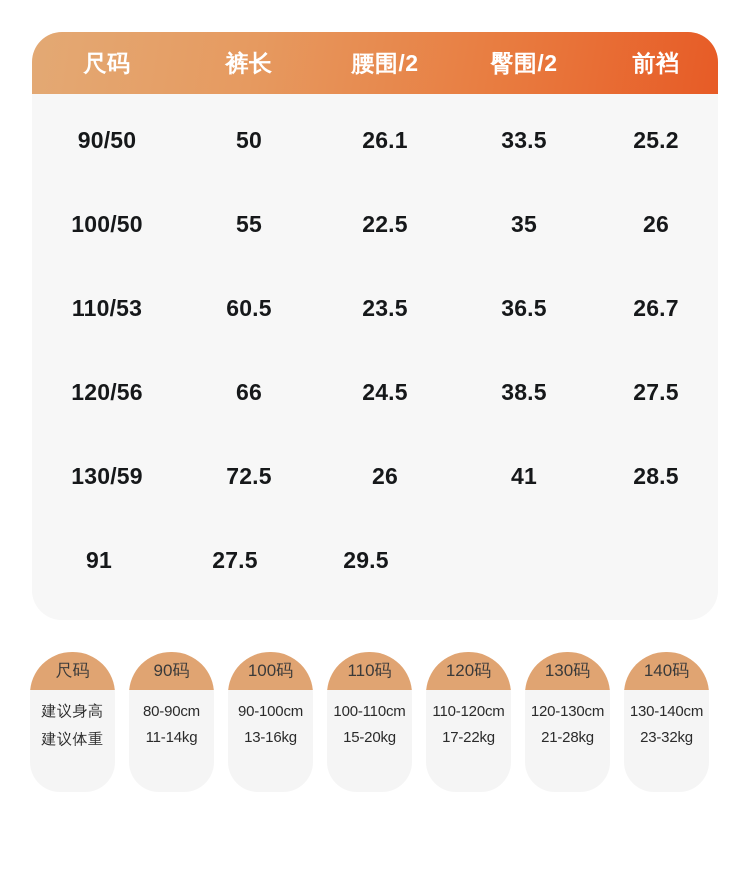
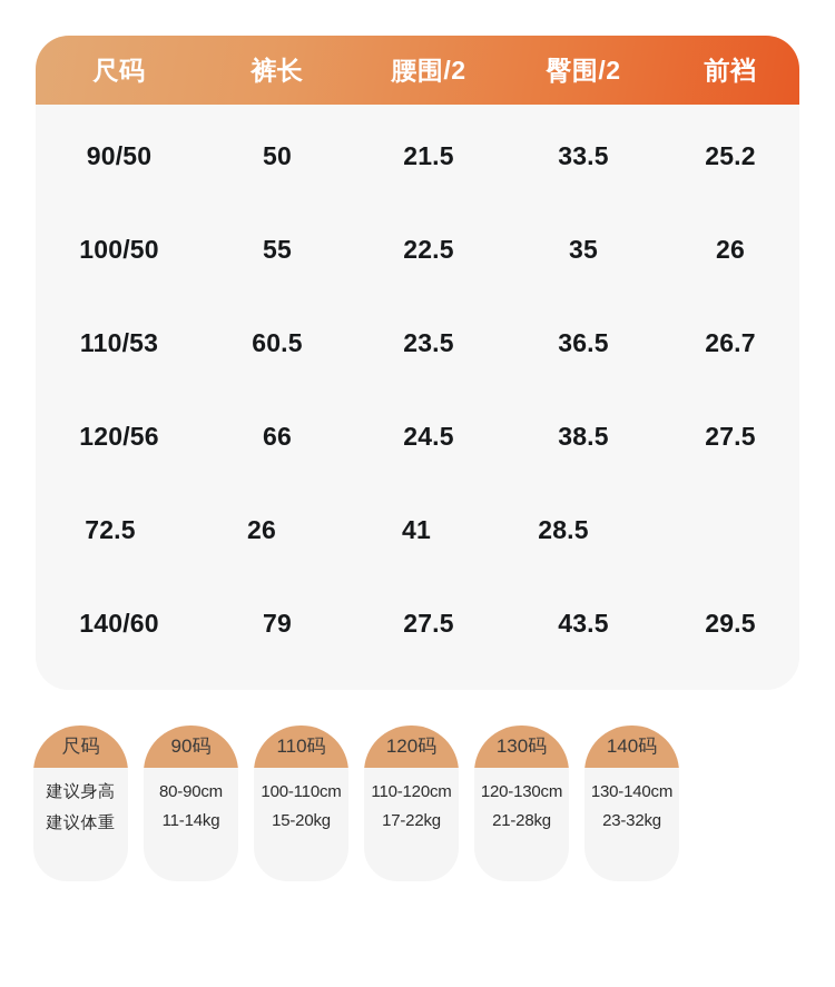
  尺码
  裤长
  腰围/2
  臀围/2
  前裆
  90/50
  50
- 26.1
+ 21.5
  33.5
  25.2
  100/50
  55
  22.5
  35
  26
  110/53
  60.5
  23.5
  36.5
  26.7
  120/56
  66
  24.5
  38.5
  27.5
- 130/59
  72.5
  26
  41
  28.5
+ 140/60
- 91
+ 79
  27.5
+ 43.5
  29.5
  尺码
  建议身高
  建议体重
  90码
  80-90cm
  11-14kg
- 100码
- 90-100cm
- 13-16kg
  110码
  100-110cm
  15-20kg
  120码
  110-120cm
  17-22kg
  130码
  120-130cm
  21-28kg
  140码
  130-140cm
  23-32kg
